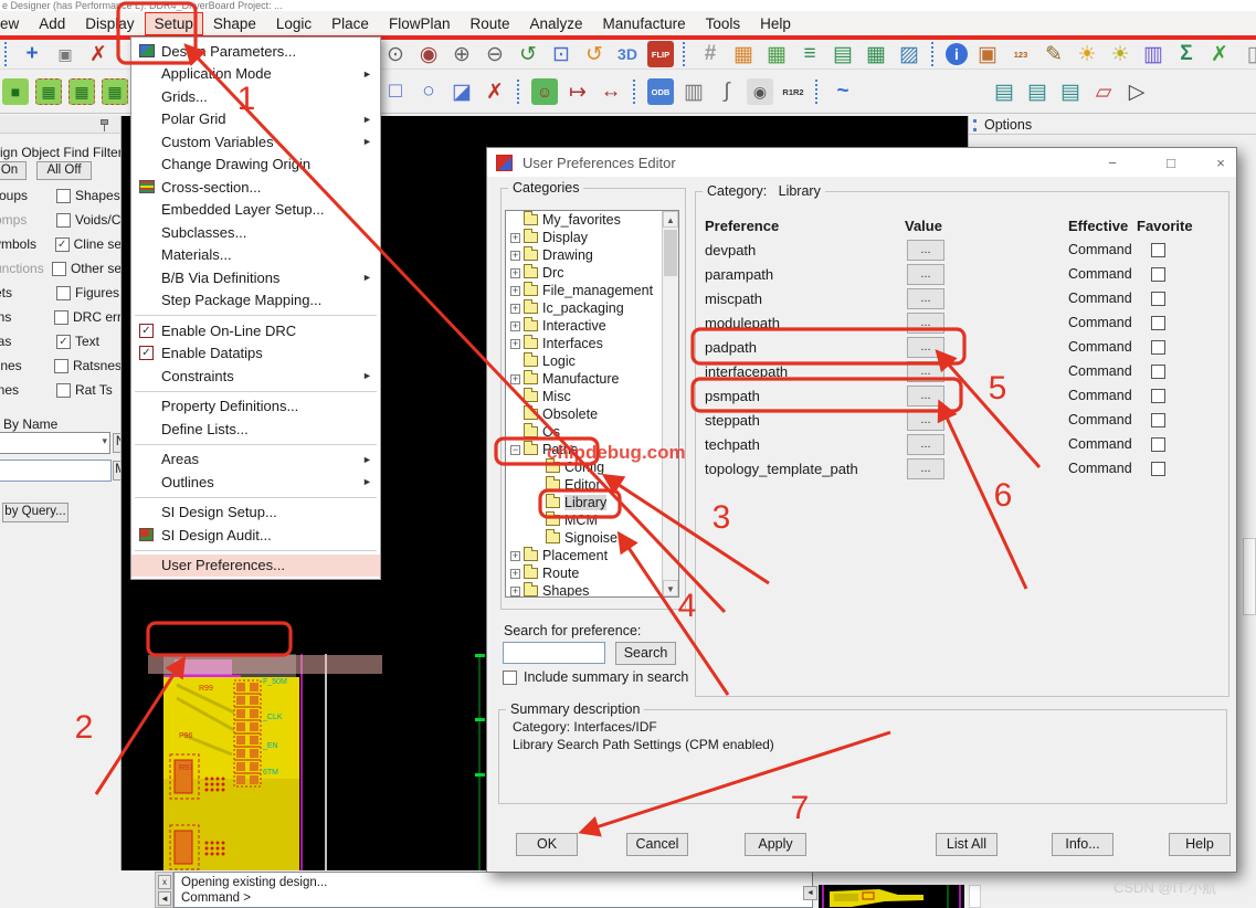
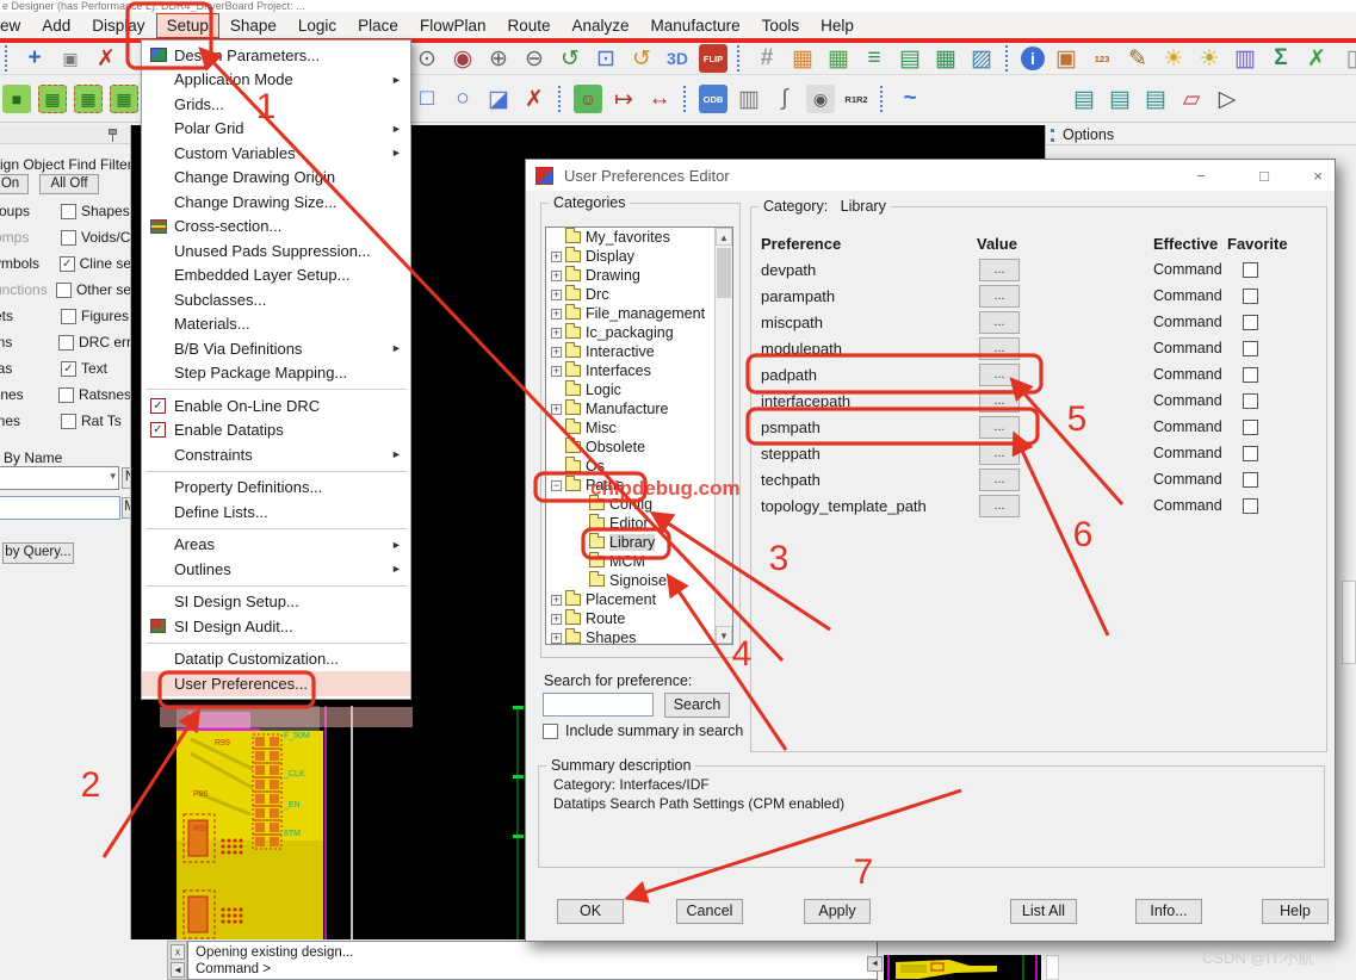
  e Designer (has Performace L): DDR4_DverBoard Project: ...
  ew
  Add
  Dispay
  Setup
  Shape
  Logic
  Place
  FlowPlan
  Route
  Analyze
  Manufacture
  Tools
  Help
  +
  ▣
  ✗
  ⊙
  ◉
  ⊕
  ⊖
  ↺
  ⊡
  ↺
  3D
  FLIP
  #
  ▦
  ▦
  ≡
  ▤
  ▦
  ▨
  i
  ▣
  123
  ✎
  ☀
  ☀
  ▥
  Σ
  ✗
  ▯
  ■
  ▦
  ▦
  ▦
  □
  ○
  ◪
  ✗
  ☺
  ↦
  ↔
  ODB
  ▥
  ∫
  ◉
  R1R2
  ~
  ▤
  ▤
  ▤
  ▱
  ▷
  ign Object Find Filter
  On
  All Off
  oups
  Shapes
  mps
  Voids/C
  mbols
  ✓
  Cline se
  nctions
  Other se
  Figures
  DRC err
  ✓
  Text
  Ratsnes
  nes
  Rat Ts
  By Name
  ▾
  by Query...
  Options
  Desin Parameters...
  Applicaton Mode
  ►
  Grids...
  Polar Grid
  ►
  Custom Variables
  ►
  Change Drawing Orign
+ Change Drawing Size...
  Cross-section...
+ Unused Pads Suppression...
  Embedded Layer Setup...
  Subclasses...
  Materials...
  B/B Via Definitions
  ►
  Step Package Mapping...
  ✓
  Enable On-Line DRC
  ✓
  Enable Datatips
  Constraints
  ►
  Property Definitions...
  Define Lists...
  Areas
  ►
  Outlines
  ►
  SI Design Setup...
  SI Design Audit...
+ Datatip Customization...
  User Preferences...
  User Preferences Editor
  −
  □
  ×
  Categories
  My_favorites
  +
  Display
  +
  Drawing
  +
  Drc
  +
  File_management
  +
  Ic_packaging
  +
  Interactive
  +
  Interfaces
  Logic
  +
  Manufacture
  Misc
  Obsolete
  Os
  −
  Paths
  Cofig
  Editor
  Library
  MCM
  Signoise
  +
  Placement
  +
  Route
  +
  Shapes
  ▲
  ▼
  Category: Library
  Preference
  Value
  Effective
  Favorite
  devpath
  ...
  Command
  parampath
  ...
  Command
  miscpath
  ...
  Command
  modulepath
  ...
  Command
  padpath
  ...
  Command
  interfacepath
  ...
  Command
  psmpath
  ...
  Command
  steppath
  ...
  Command
  techpath
  ...
  Command
  topology_template_path
  ...
  Command
  Search for preference:
  Search
  Include summary in search
  Summary description
  Category: Interfaces/IDF
- Library Search Path Settings (CPM enabled)
+ Datatips Search Path Settings (CPM enabled)
  OK
  Cancel
  Apply
  List All
  Info...
  Help
  x
  ◄
  Opening existing design...
  Command >
  1
  2
  3
  4
  5
  6
  7
  chipdebug.com
  CSDN @IT:小航
